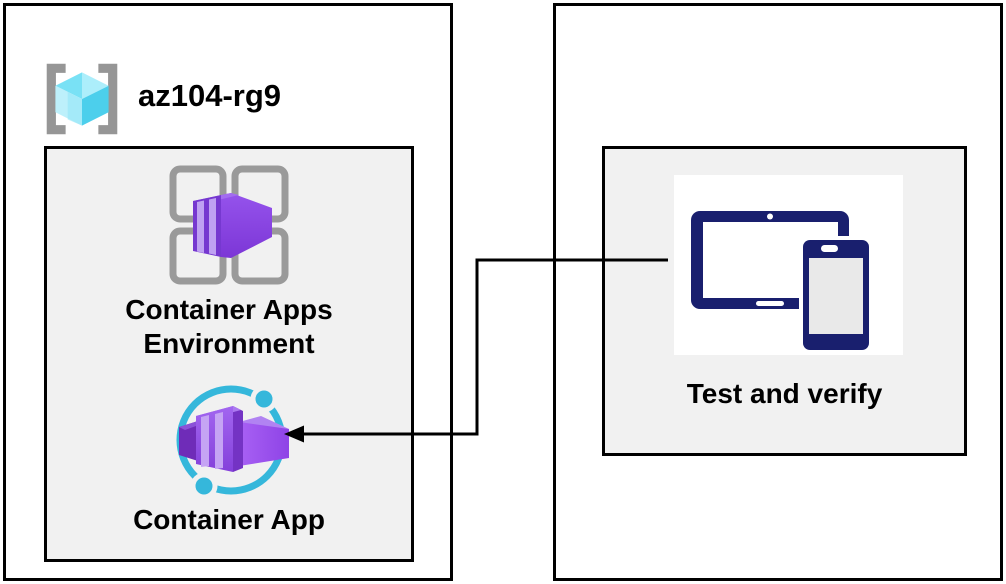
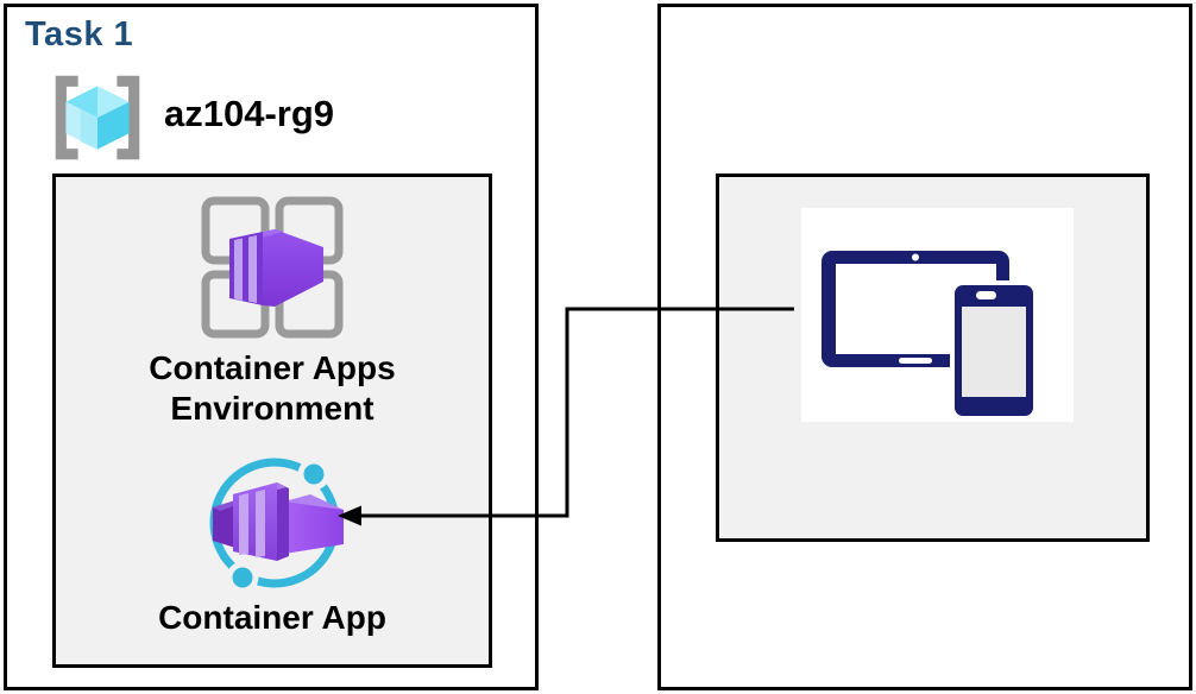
+ Task 1
  az104-rg9
  Container Apps Environment
  Container App
- Test and verify
